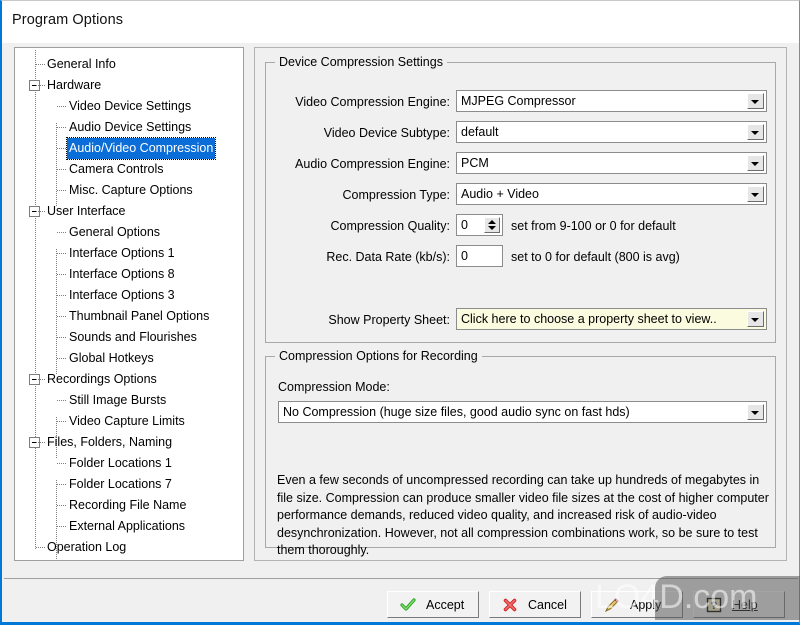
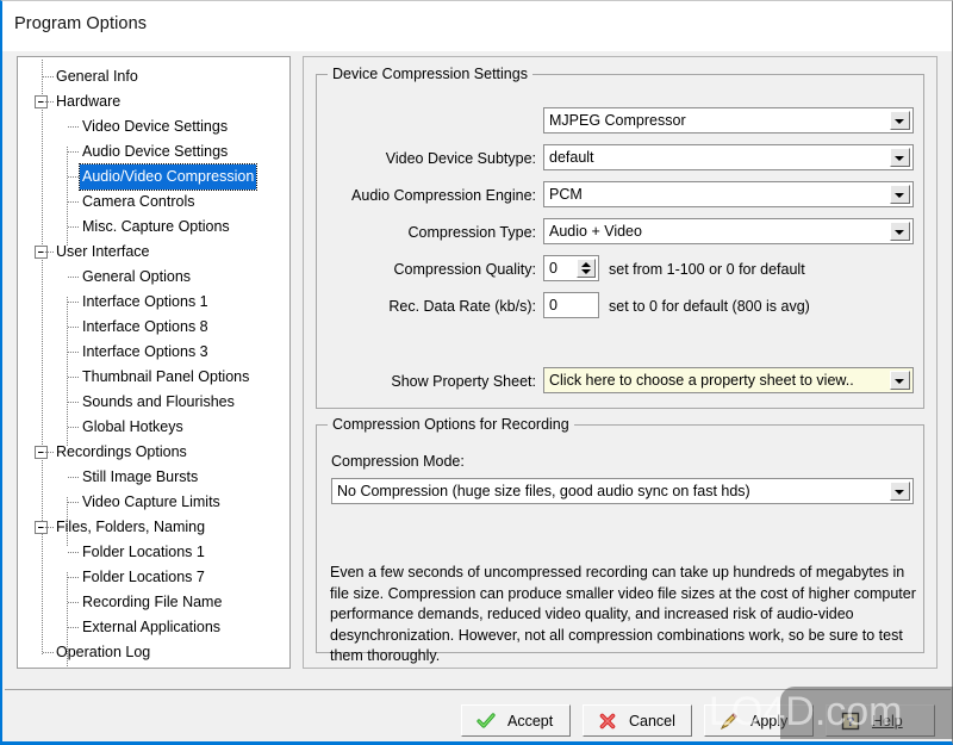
  Program Options
  General Info
  Hardware
  Video Device Settings
  Audio Device Settings
  Audio/Video Compression
  Camera Controls
  Misc. Capture Options
  User Interface
  General Options
  Interface Options 1
  Interface Options 8
  Interface Options 3
  Thumbnail Panel Options
  Sounds and Flourishes
  Global Hotkeys
  Recordings Options
  Still Image Bursts
  Video Capture Limits
  Files, Folders, Naming
  Folder Locations 1
  Folder Locations 7
  Recording File Name
  External Applications
  Operation Log
  Device Compression Settings
- Video Compression Engine:
  MJPEG Compressor
  Video Device Subtype:
  default
  Audio Compression Engine:
  PCM
  Compression Type:
  Audio + Video
  Compression Quality:
  0
- set from 9-100 or 0 for default
+ set from 1-100 or 0 for default
  Rec. Data Rate (kb/s):
  0
  set to 0 for default (800 is avg)
  Show Property Sheet:
  Click here to choose a property sheet to view..
  Compression Options for Recording
  Compression Mode:
  No Compression (huge size files, good audio sync on fast hds)
  Even a few seconds of uncompressed recording can take up hundreds of megabytes in file size. Compression can produce smaller video file sizes at the cost of higher computer performance demands, reduced video quality, and increased risk of audio-video desynchronization. However, not all compression combinations work, so be sure to test them thoroughly.
  Accept
  Cancel
  Apply
  ?
  Help
  LO4D.com
